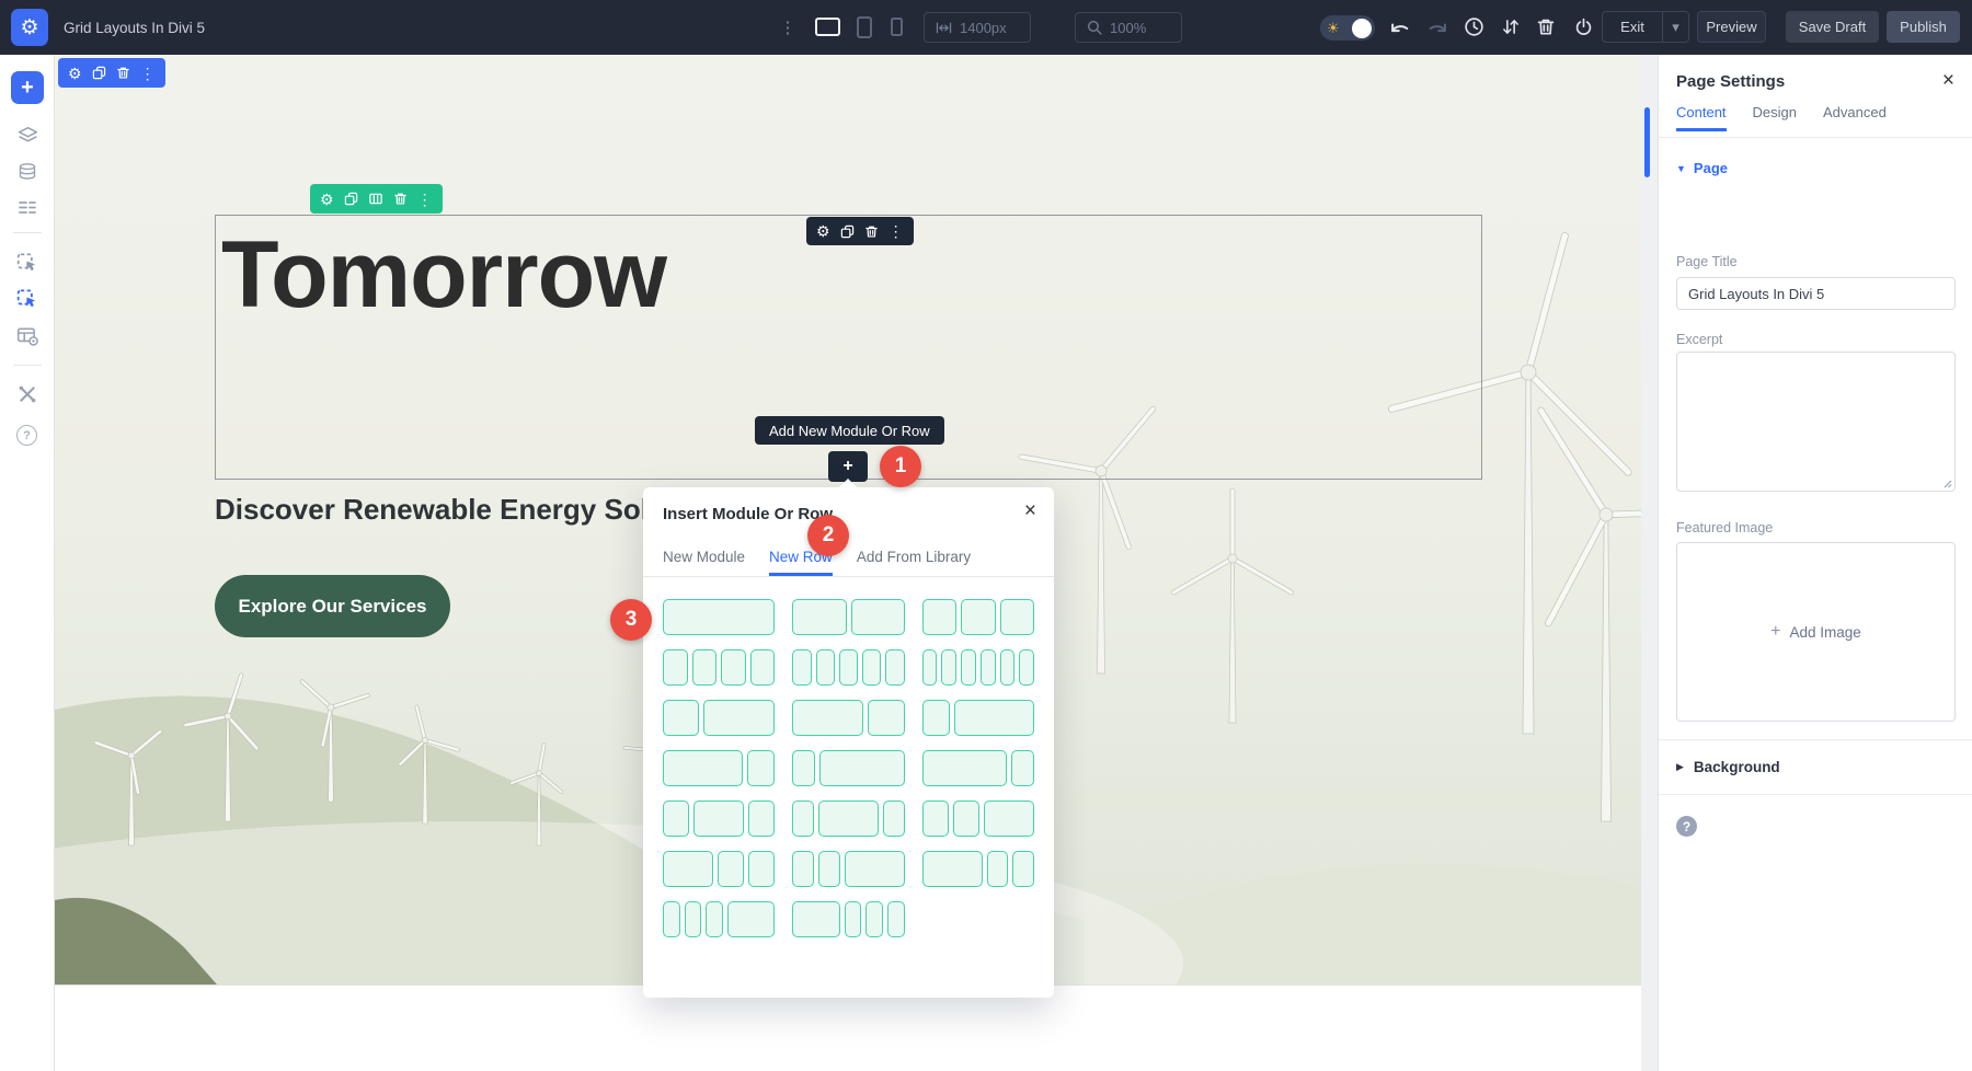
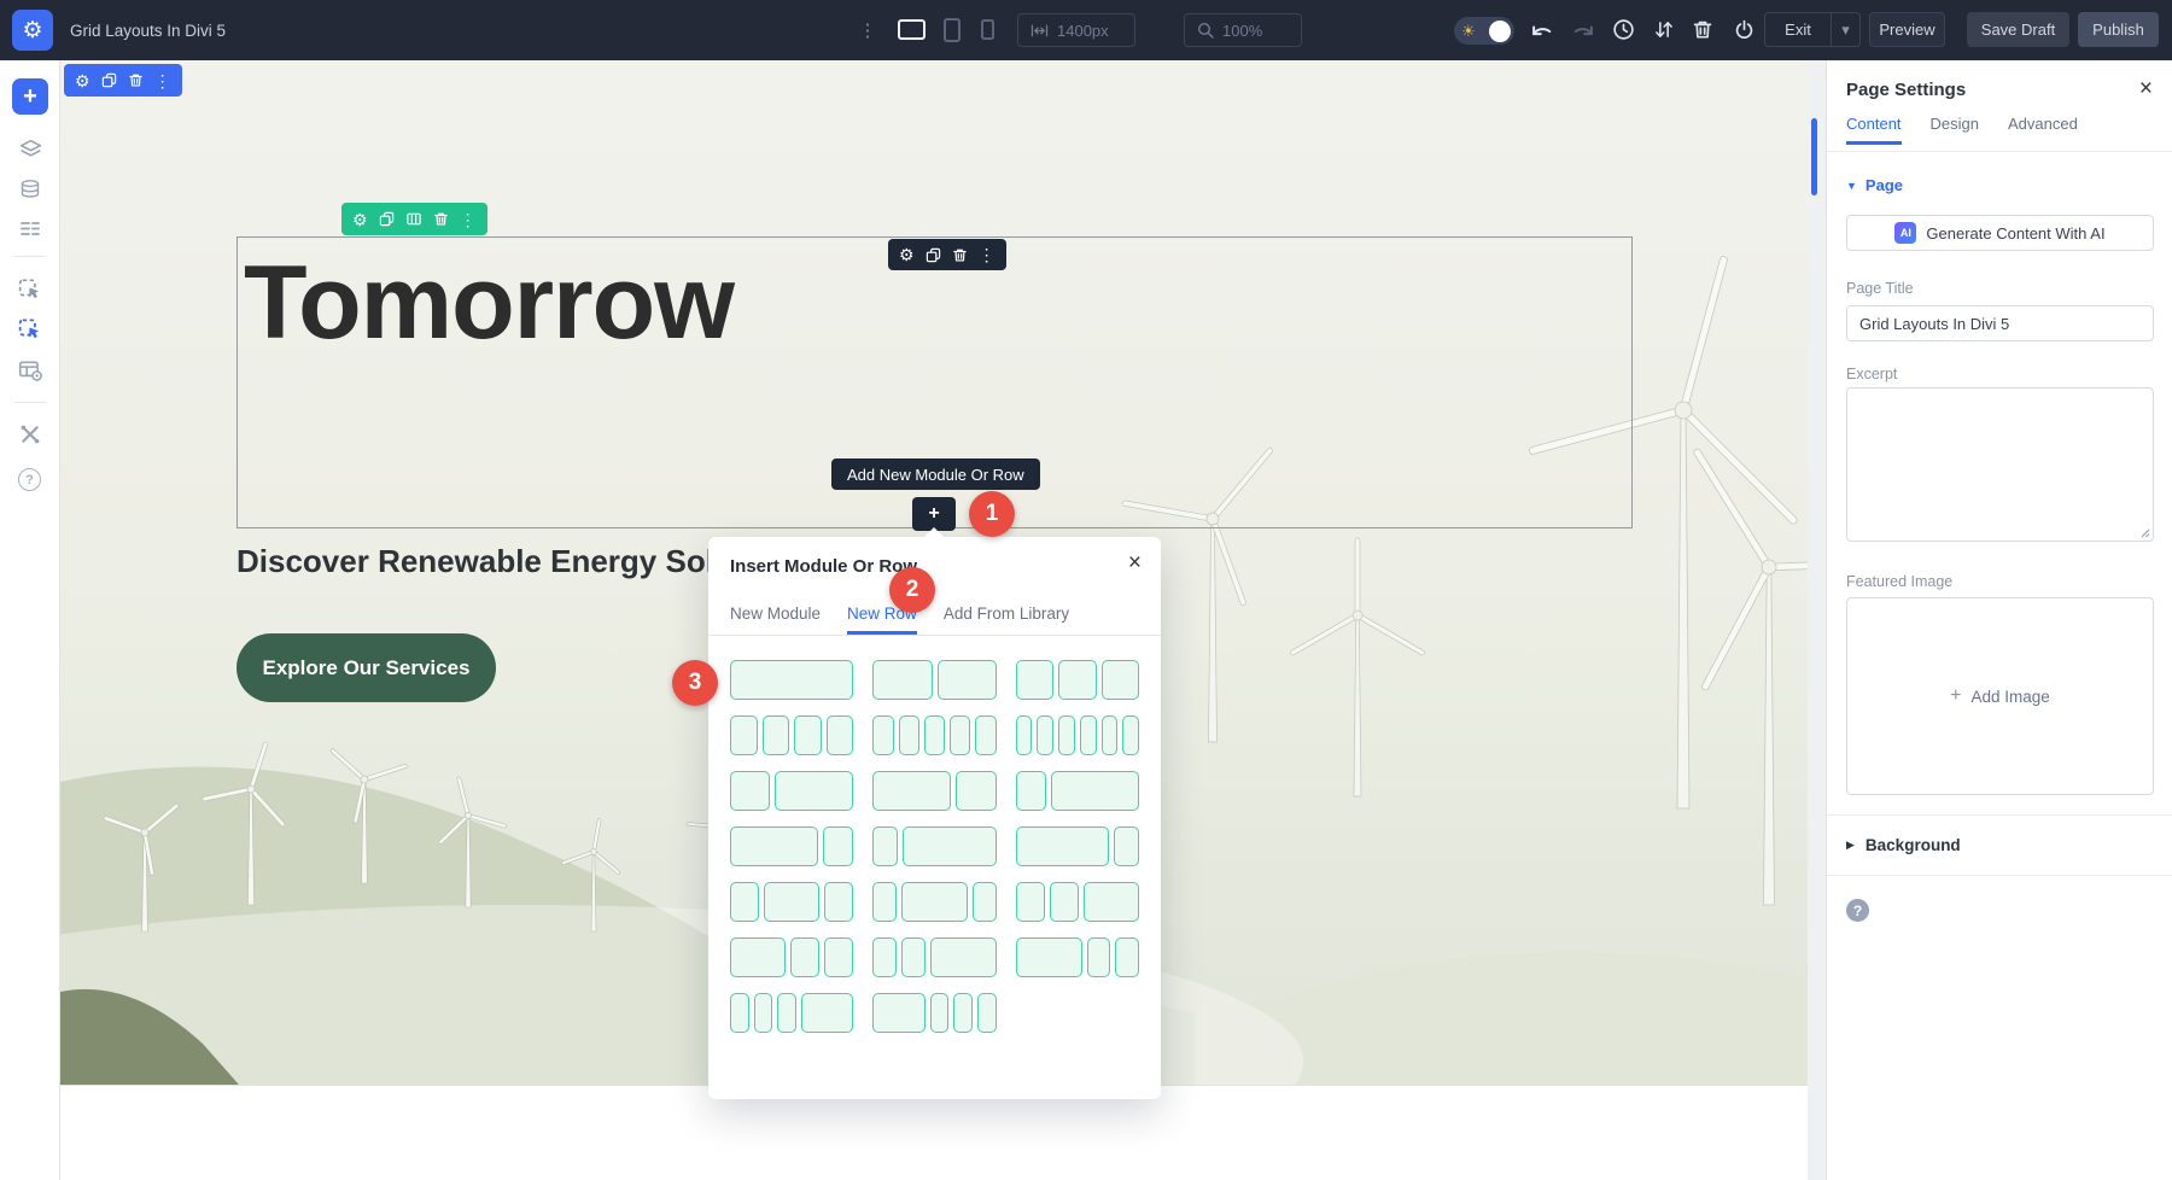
  ⚙
  Grid Layouts In Divi 5
  ⋮
  1400px
  100%
  ☀
  Exit
  ▾
  Preview
  Save Draft
  Publish
  +
  ?
  ⚙
  ⋮
  ⚙
  ⋮
  ⚙
  ⋮
  Tomorrow
  Add New Module Or Row
  +
  Discover Renewable Energy So
  Explore Our Services
  Insert Module Or Row
  ×
  New Module
  New Row
  Add From Library
  1
  2
  3
  Page Settings
  ×
  Content
  Design
  Advanced
  ▼
  Page
+ AI
+ Generate Content With AI
  Page Title
  Grid Layouts In Divi 5
  Excerpt
  Featured Image
  +
  Add Image
  ▶
  Background
  ?
